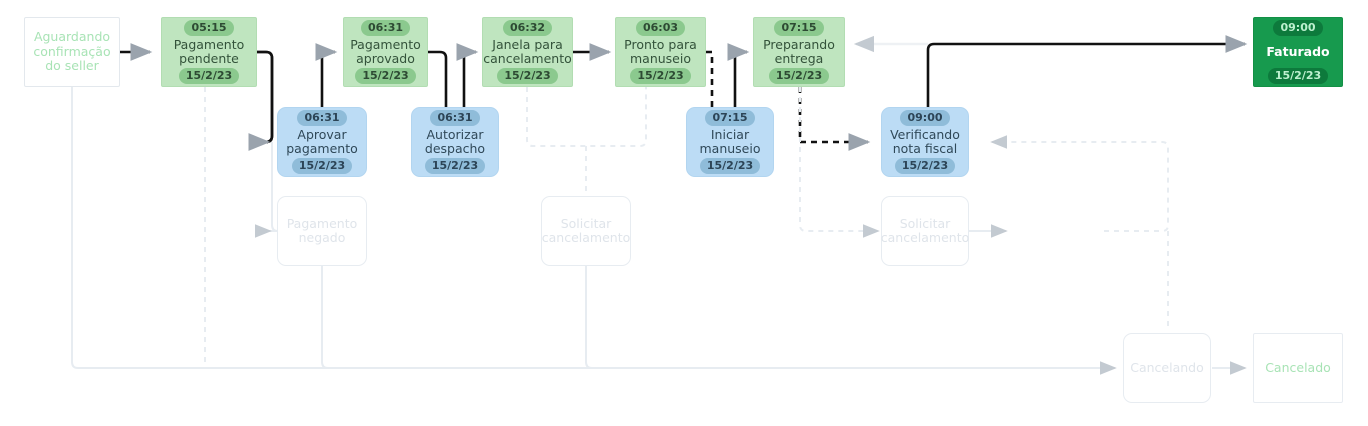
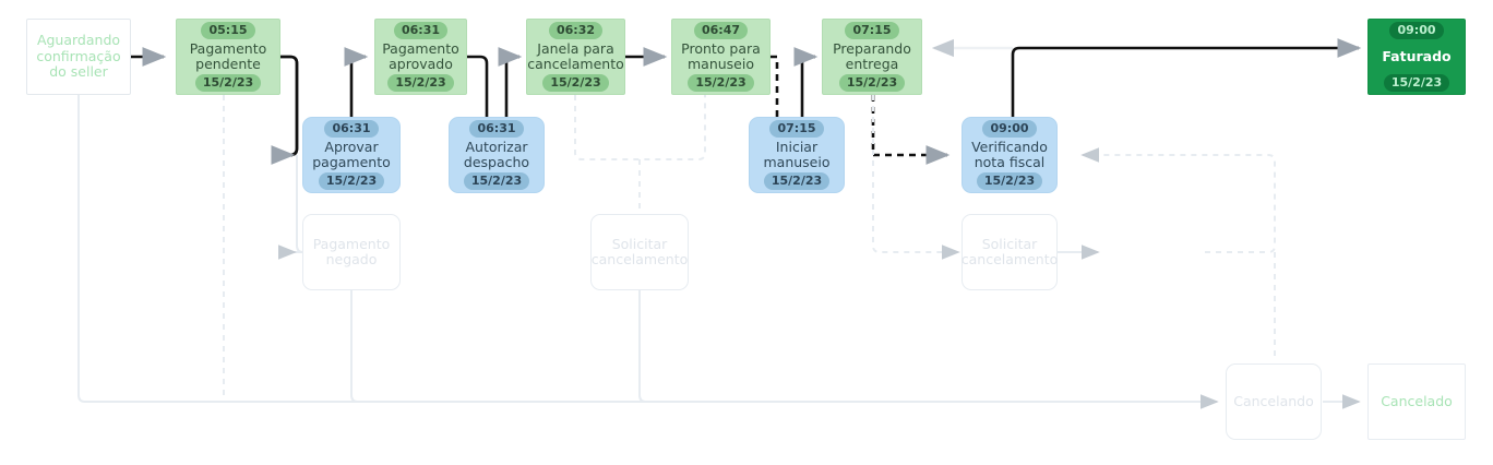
  Aguardando
  confirmação
  do seller
  05:15
  Pagamento
  pendente
  15/2/23
  06:31
  Aprovar
  pagamento
  15/2/23
  Pagamento
  negado
  06:31
  Pagamento
  aprovado
  15/2/23
  06:31
  Autorizar
  despacho
  15/2/23
  06:32
  Janela para
  cancelamento
  15/2/23
  Solicitar
  cancelamento
- 06:03
+ 06:47
  Pronto para
  manuseio
  15/2/23
  07:15
  Iniciar
  manuseio
  15/2/23
  07:15
  Preparando
  entrega
  15/2/23
  09:00
  Verificando
  nota fiscal
  15/2/23
  Solicitar
  cancelamento
  09:00
  Faturado
  15/2/23
  Cancelando
  Cancelado
